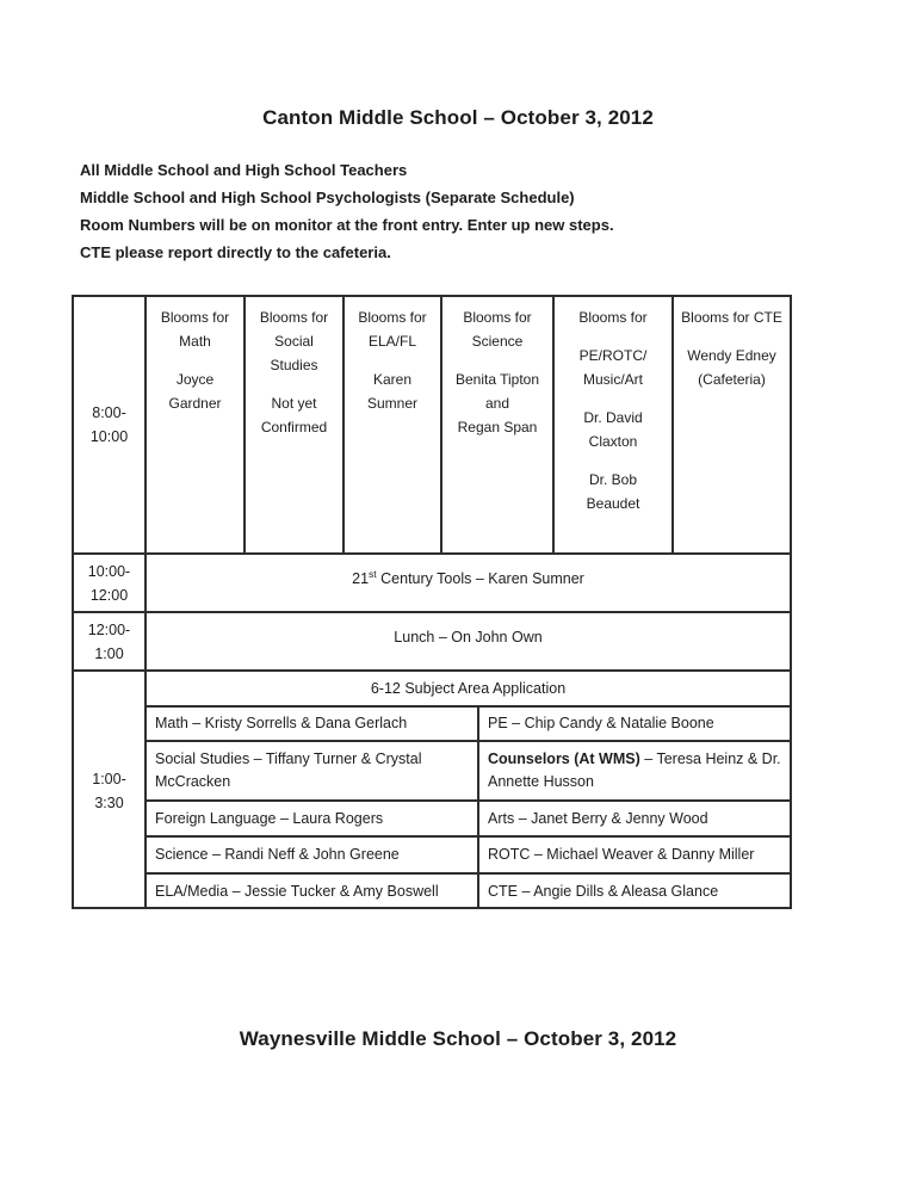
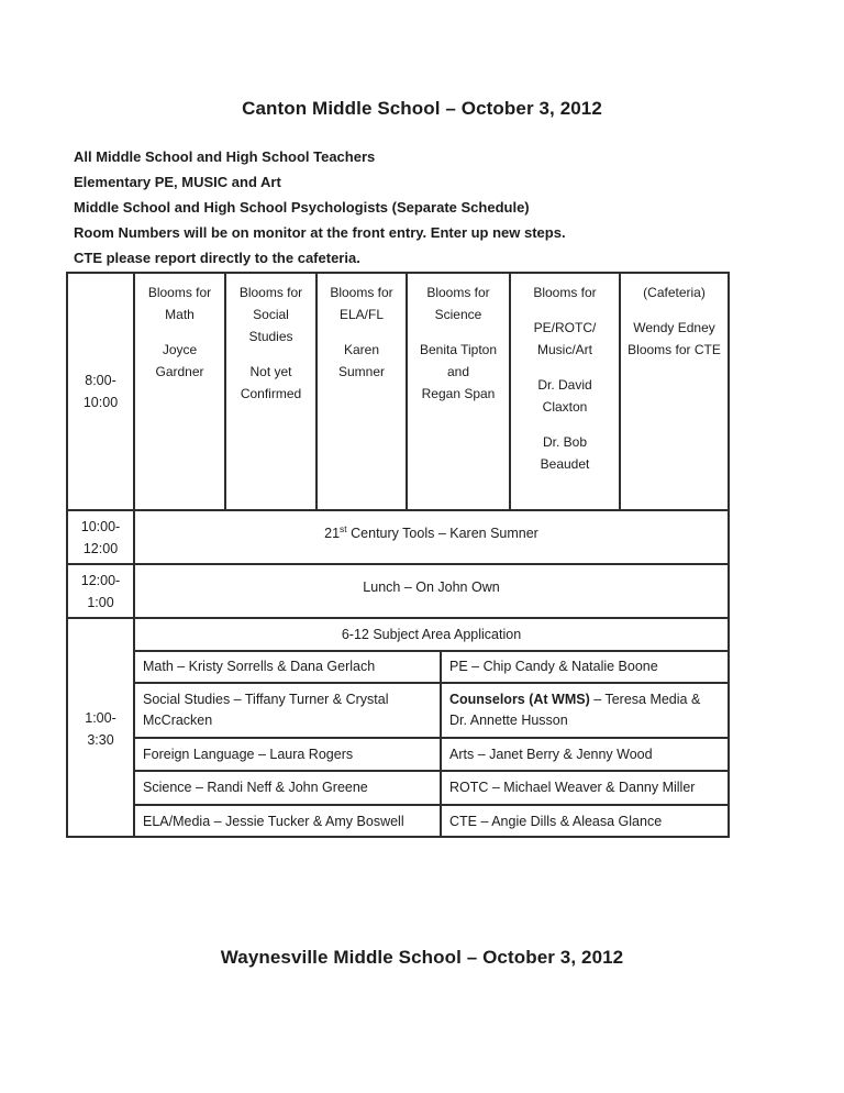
  Canton Middle School – October 3, 2012
  All Middle School and High School Teachers
+ Elementary PE, MUSIC and Art
  Middle School and High School Psychologists (Separate Schedule)
  Room Numbers will be on monitor at the front entry. Enter up new steps.
  CTE please report directly to the cafeteria.
  8:00-
  10:00
  Blooms for
  Math
  Joyce
  Gardner
  Blooms for
  Social
  Studies
  Not yet
  Confirmed
  Blooms for
  ELA/FL
  Karen
  Sumner
  Blooms for
  Science
  Benita Tipton
  and
  Regan Span
  Blooms for
  PE/ROTC/
  Music/Art
  Dr. David
  Claxton
  Dr. Bob
  Beaudet
- Blooms for CTE
+ (Cafeteria)
  Wendy Edney
- (Cafeteria)
+ Blooms for CTE
  10:00-
  12:00
  21st Century Tools – Karen Sumner
  12:00-
  1:00
  Lunch – On John Own
  1:00-
  3:30
  6-12 Subject Area Application
  Math – Kristy Sorrells & Dana Gerlach
  PE – Chip Candy & Natalie Boone
  Social Studies – Tiffany Turner & Crystal McCracken
- Counselors (At WMS) – Teresa Heinz & Dr. Annette Husson
+ Counselors (At WMS) – Teresa Media & Dr. Annette Husson
  Foreign Language – Laura Rogers
  Arts – Janet Berry & Jenny Wood
  Science – Randi Neff & John Greene
  ROTC – Michael Weaver & Danny Miller
  ELA/Media – Jessie Tucker & Amy Boswell
  CTE – Angie Dills & Aleasa Glance
  Waynesville Middle School – October 3, 2012
